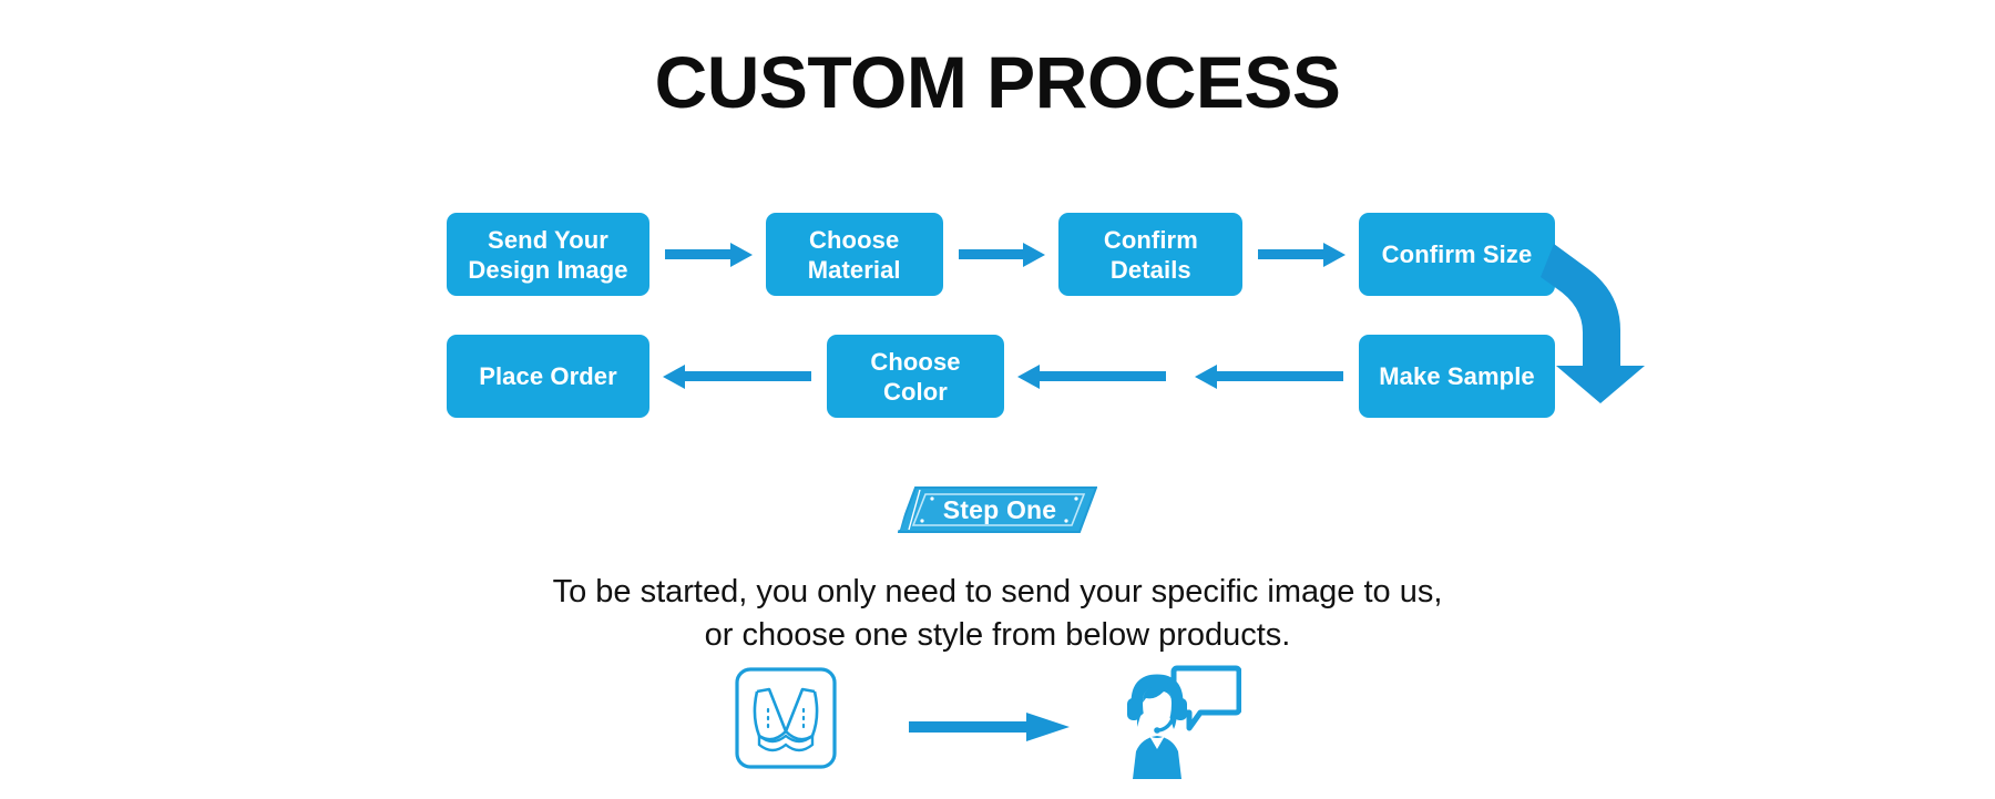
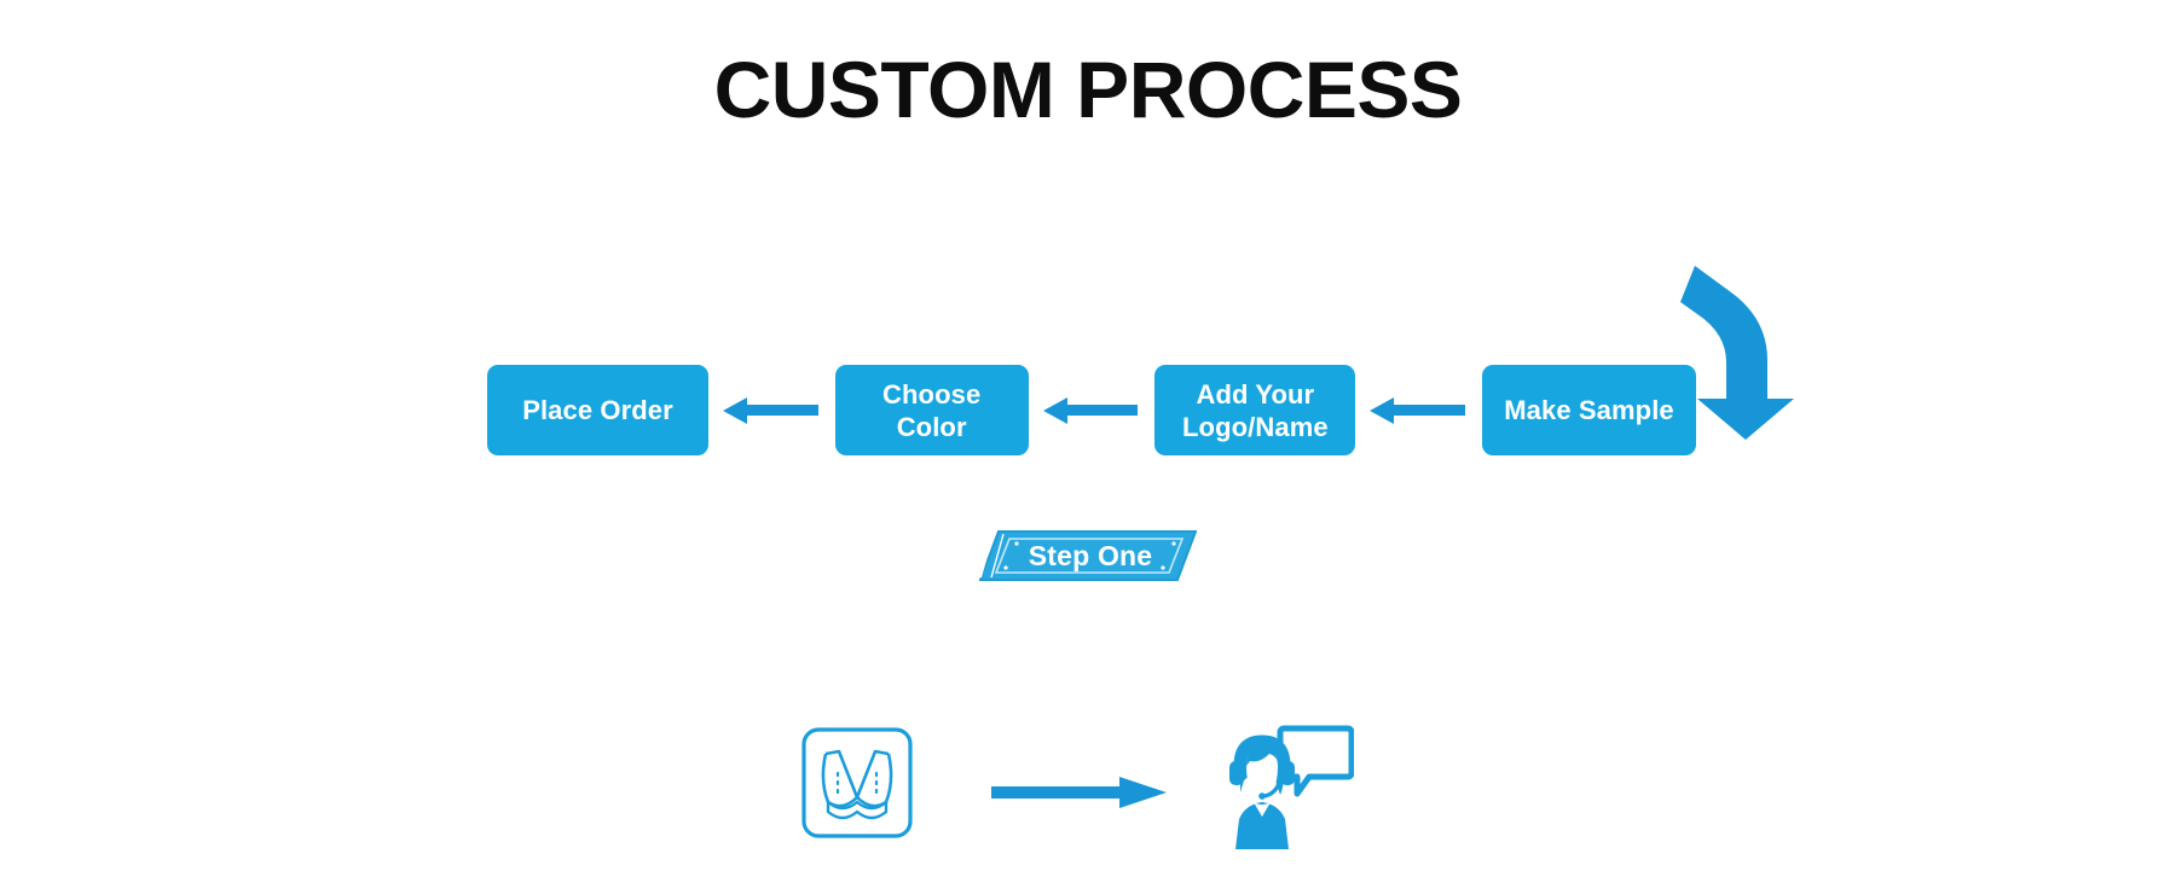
  CUSTOM PROCESS
- Send Your
- Design Image
- Choose
- Material
- Confirm
- Details
- Confirm Size
  Place Order
  Choose Color
+ Add Your
+ Logo/Name
  Make Sample
  Step One
- To be started, you only need to send your specific image to us,
- or choose one style from below products.
